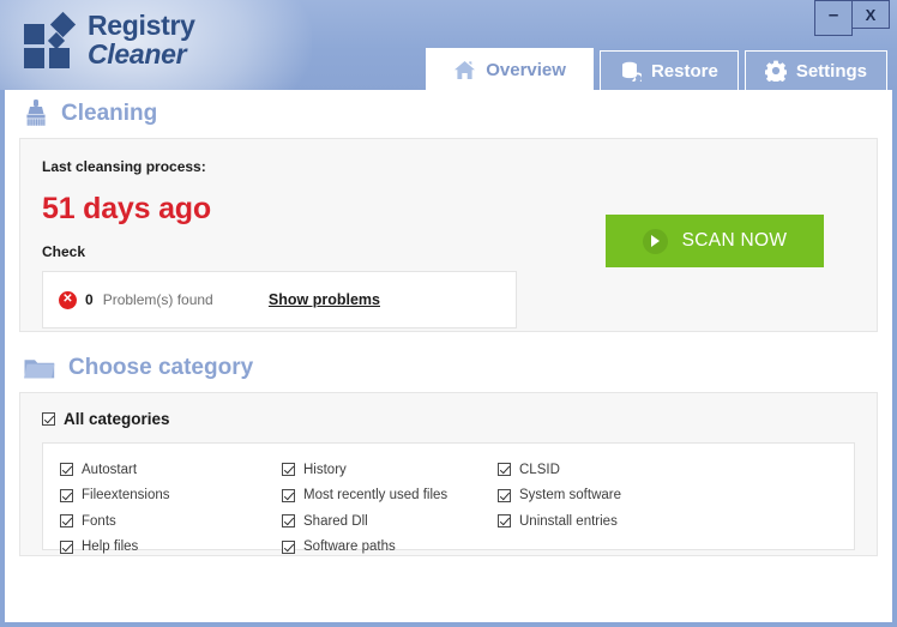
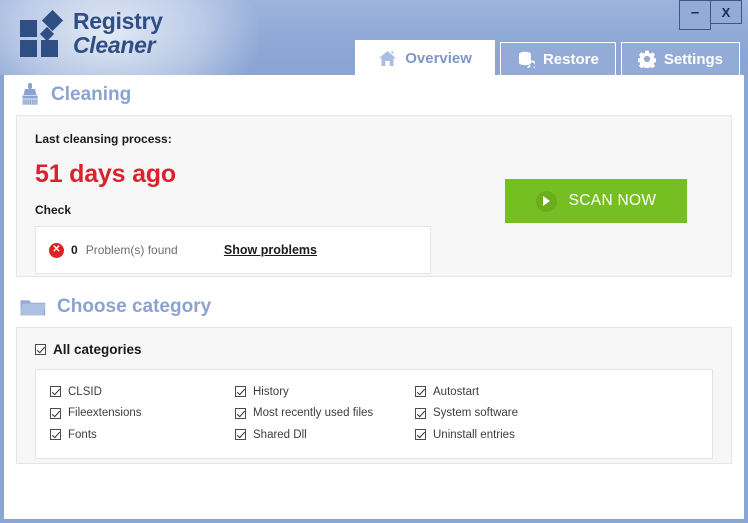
  –
  X
  Registry
  Cleaner
  Overview
  Restore
  Settings
  Cleaning
  Last cleansing process:
  51 days ago
  Check
  ✕
  0
  Problem(s) found
  Show problems
  SCAN NOW
  Choose category
  All categories
- Autostart
+ CLSID
  Fileextensions
  Fonts
- Help files
  History
  Most recently used files
  Shared Dll
- Software paths
- CLSID
+ Autostart
  System software
  Uninstall entries
